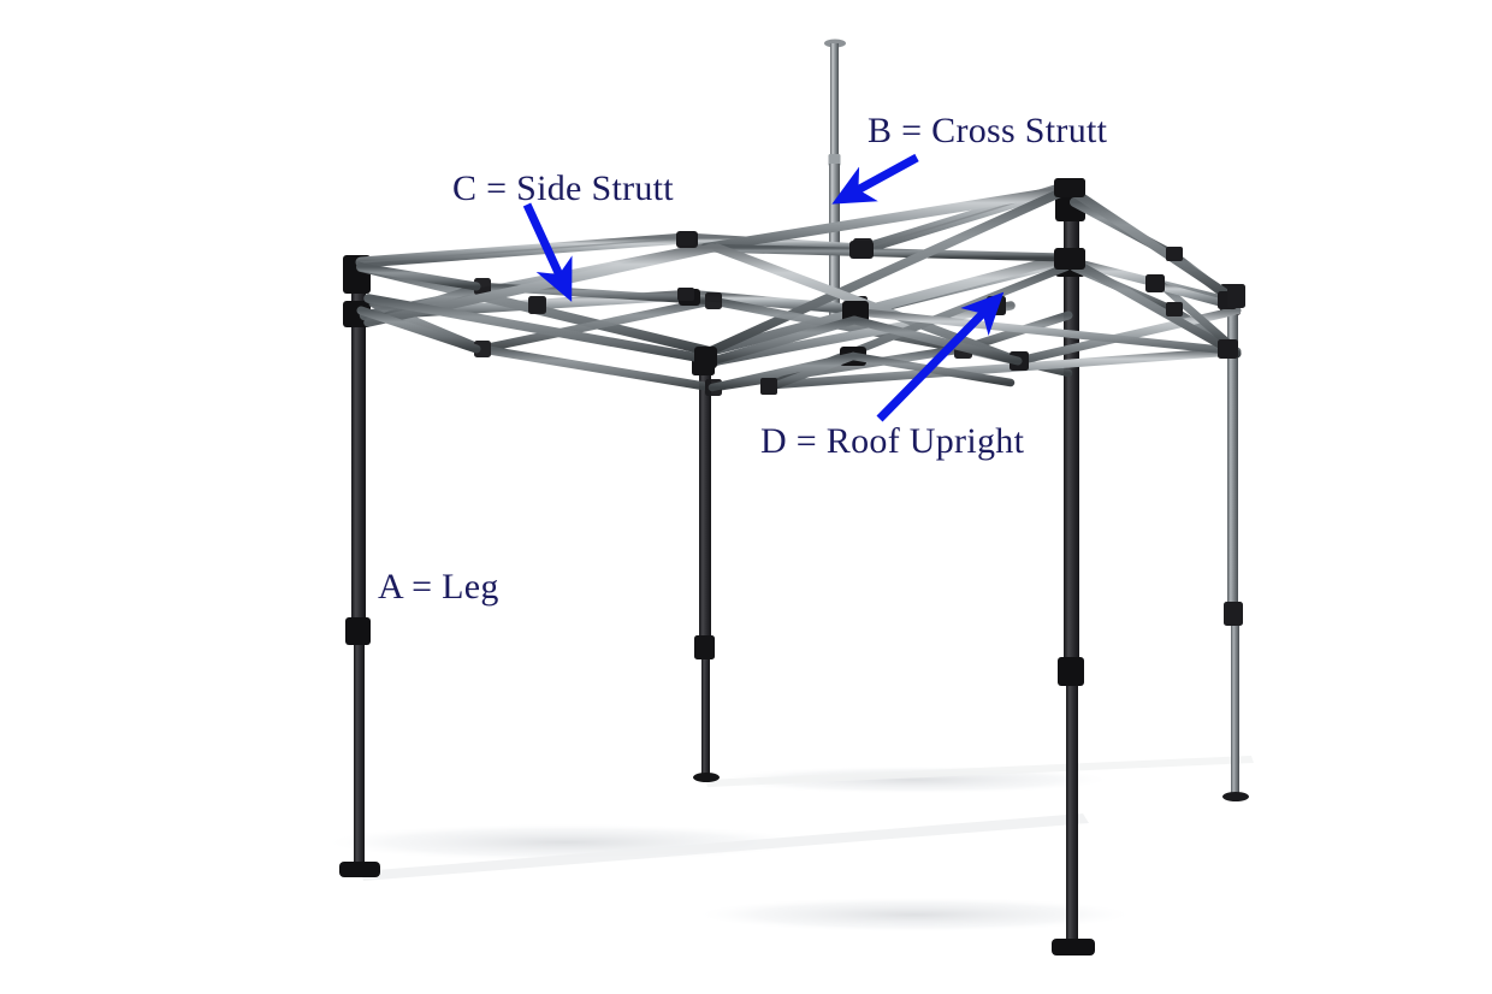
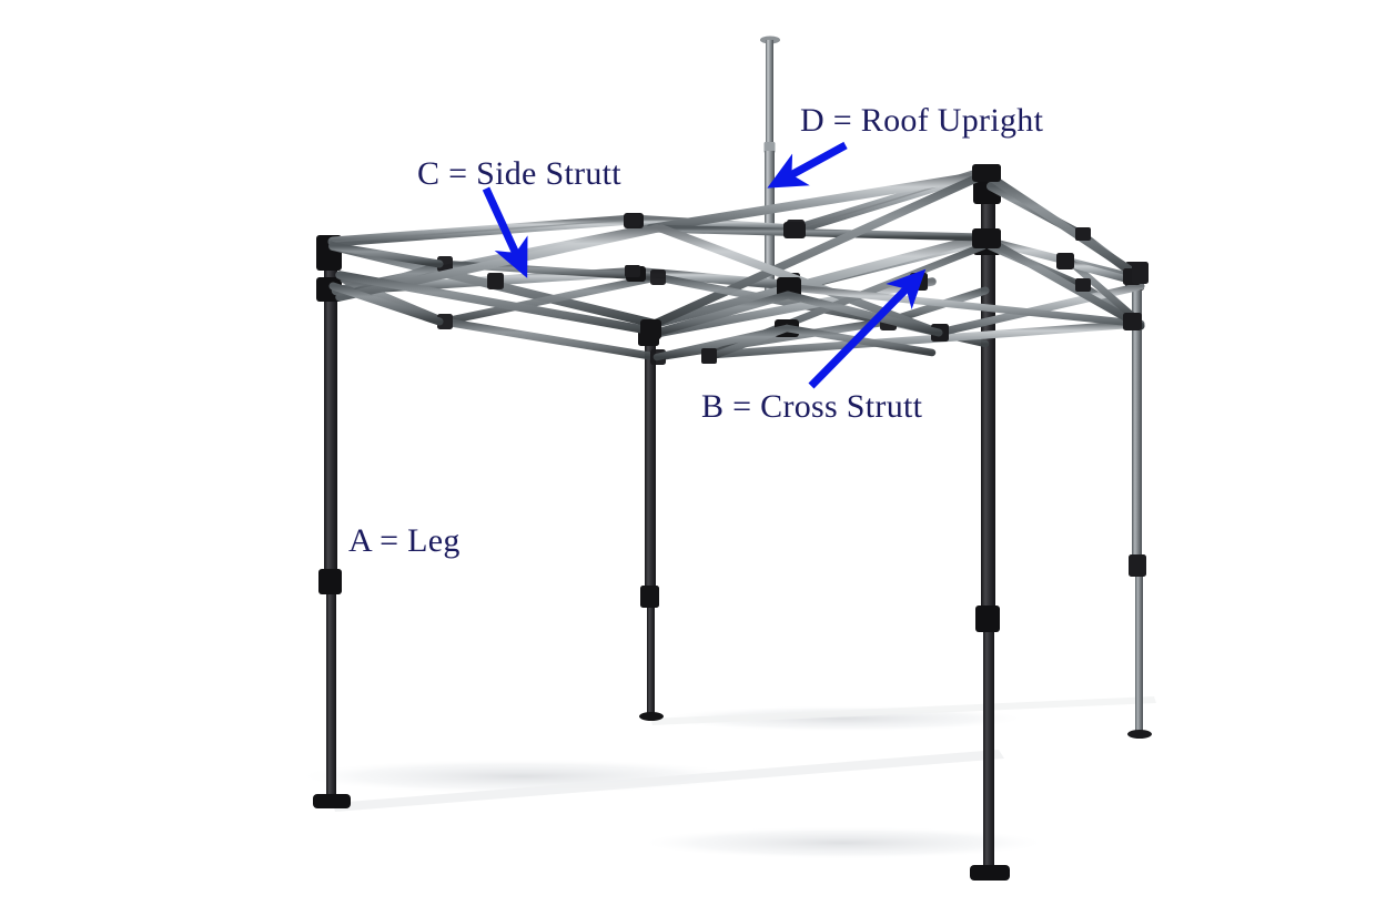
  A = Leg
- D = Roof Upright
+ B = Cross Strutt
  C = Side Strutt
- B = Cross Strutt
+ D = Roof Upright
